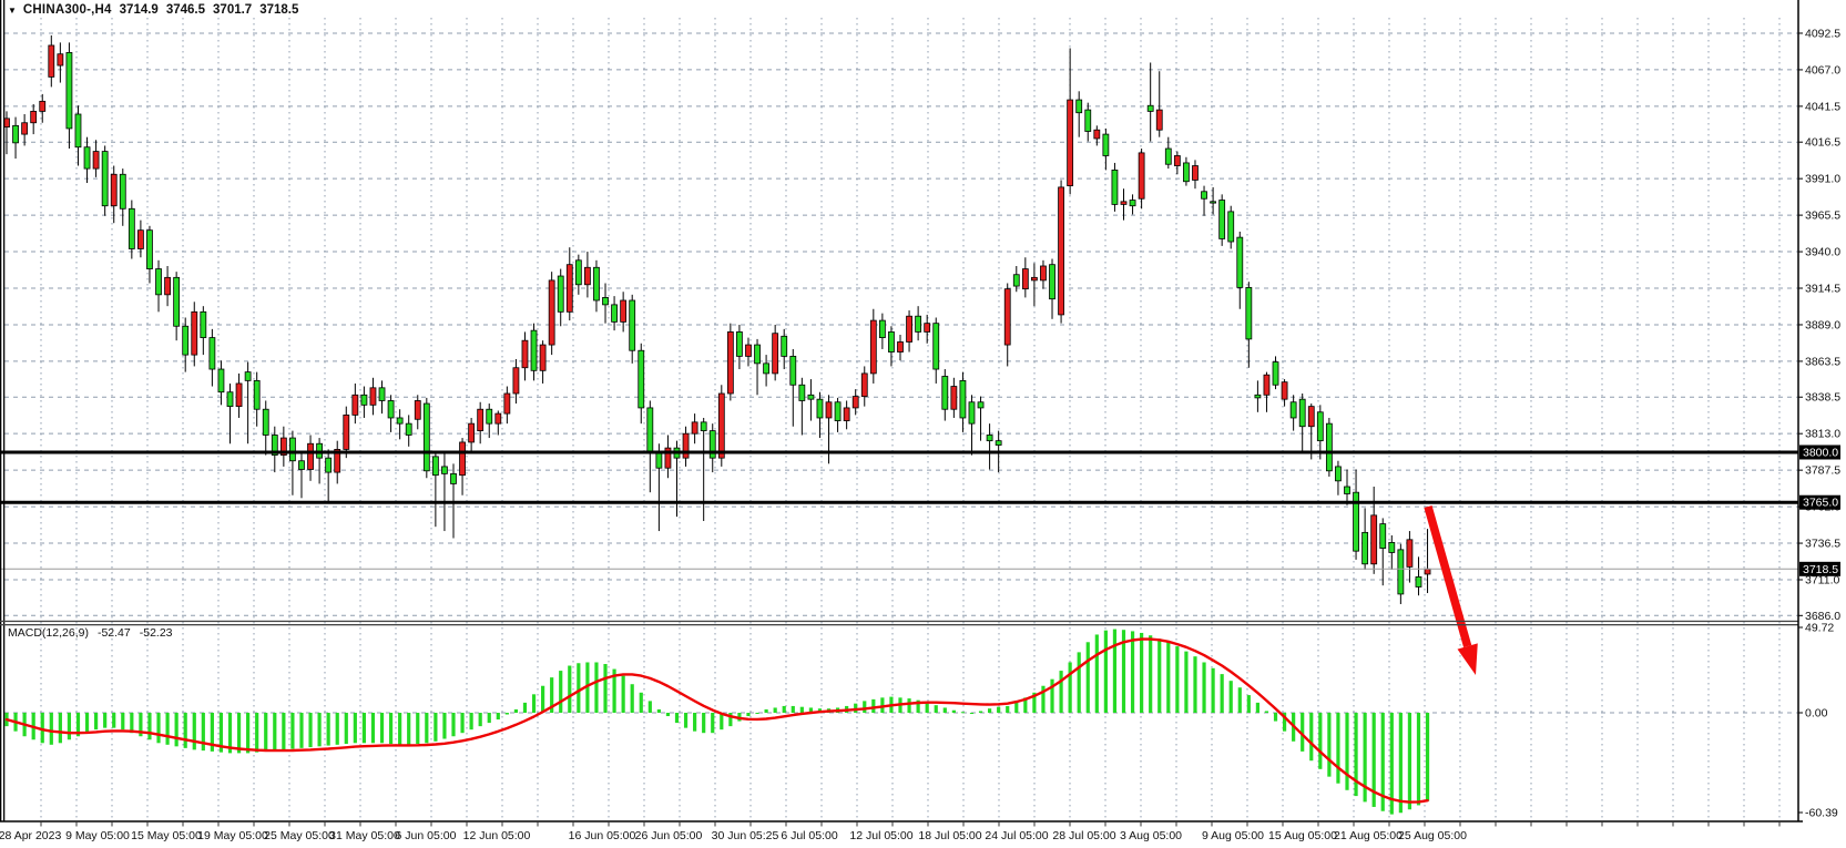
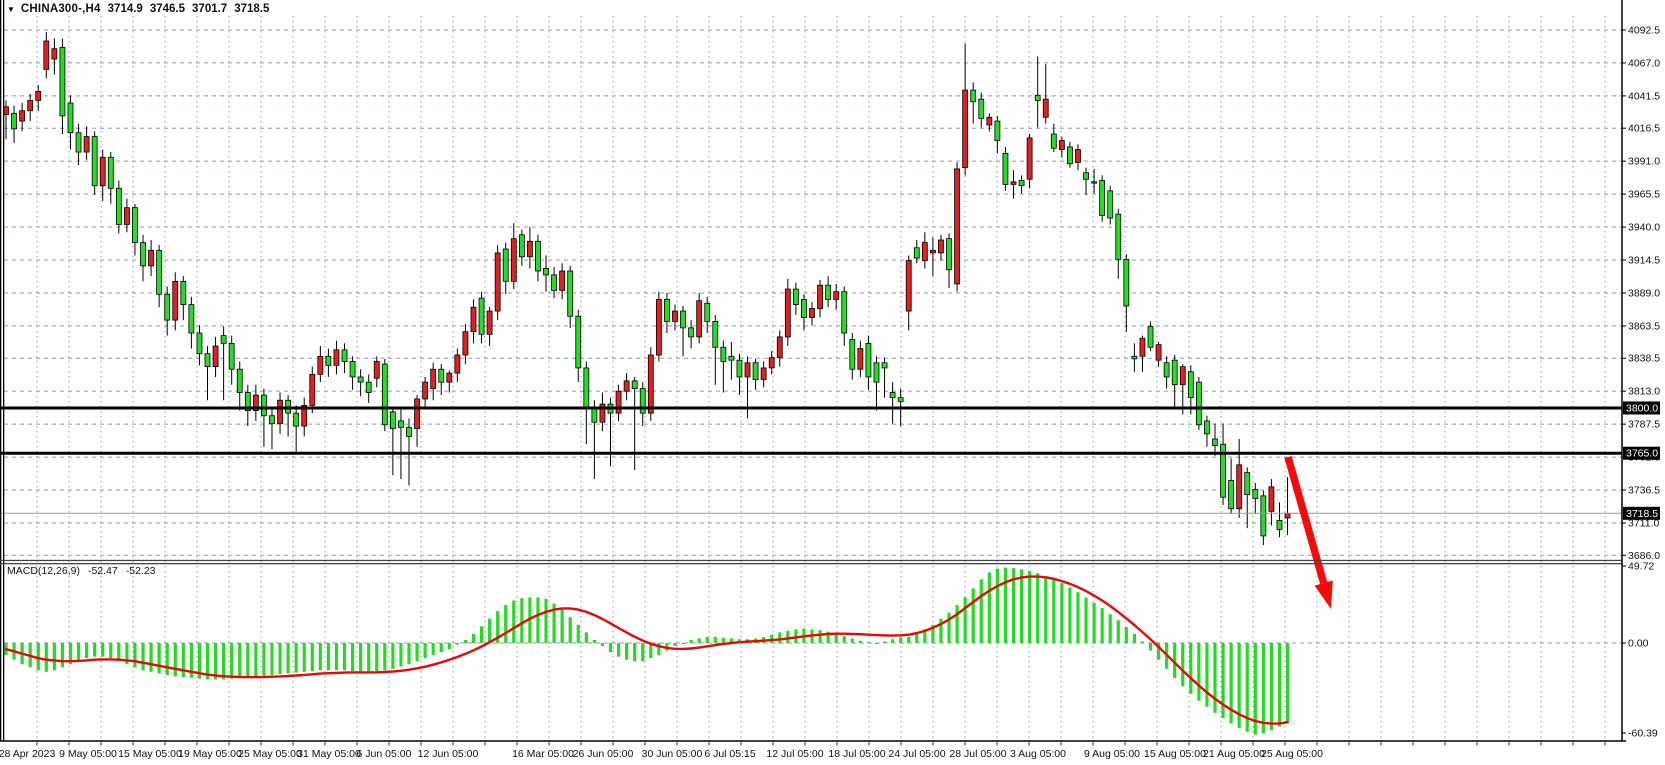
  ▼
  CHINA300-,H4
  3714.9
  3746.5
  3701.7
  3718.5
  MACD(12,26,9)
  -52.47
  -52.23
  4092.5
  4067.0
  4041.5
  4016.5
  3991.0
  3965.5
  3940.0
  3914.5
  3889.0
  3863.5
  3838.5
  3813.0
  3787.5
  3736.5
  3711.0
  3686.0
  49.72
  0.00
  -60.39
  3800.0
  3765.0
  3718.5
  28 Apr 2023
  9 May 05:00
  15 May 05:00
  19 May 05:00
  25 May 05:00
  31 May 05:00
  6 Jun 05:00
  12 Jun 05:00
- 16 Jun 05:00
+ 16 Mar 05:00
  26 Jun 05:00
- 30 Jun 05:25
+ 30 Jun 05:00
- 6 Jul 05:00
+ 6 Jul 05:15
  12 Jul 05:00
  18 Jul 05:00
  24 Jul 05:00
  28 Jul 05:00
  3 Aug 05:00
  9 Aug 05:00
  15 Aug 05:00
  21 Aug 05:00
  25 Aug 05:00
